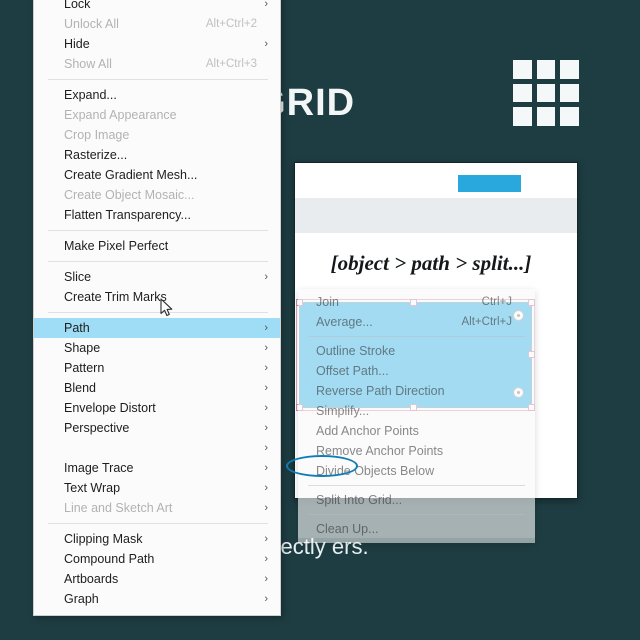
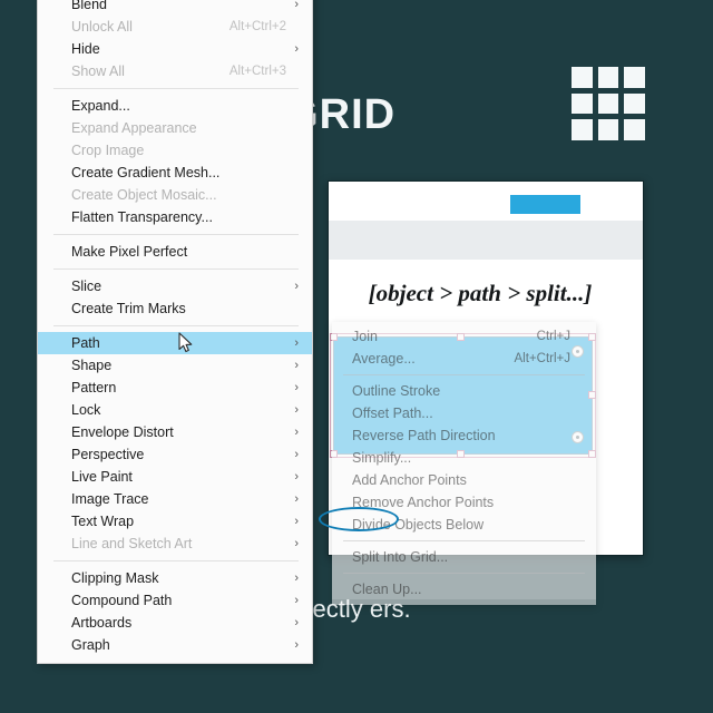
  [object > path > split...]
  Join
  Ctrl+J
  Average...
  Alt+Ctrl+J
  Outline Stroke
  Offset Path...
  Reverse Path Direction
  Simplify...
  Add Anchor Points
  Remove Anchor Points
  Divide Objects Below
  Split Into Grid...
  Clean Up...
- Lock
+ Blend
  ›
  Unlock All
  Alt+Ctrl+2
  Hide
  ›
  Show All
  Alt+Ctrl+3
  Expand...
  Expand Appearance
  Crop Image
- Rasterize...
  Create Gradient Mesh...
  Create Object Mosaic...
  Flatten Transparency...
  Make Pixel Perfect
  Slice
  ›
  Create Trim Marks
  Path
  ›
  Shape
  ›
  Pattern
  ›
- Blend
+ Lock
  ›
  Envelope Distort
  ›
  Perspective
  ›
+ Live Paint
  ›
  Image Trace
  ›
  Text Wrap
  ›
  Line and Sketch Art
  ›
  Clipping Mask
  ›
  Compound Path
  ›
  Artboards
  ›
  Graph
  ›
